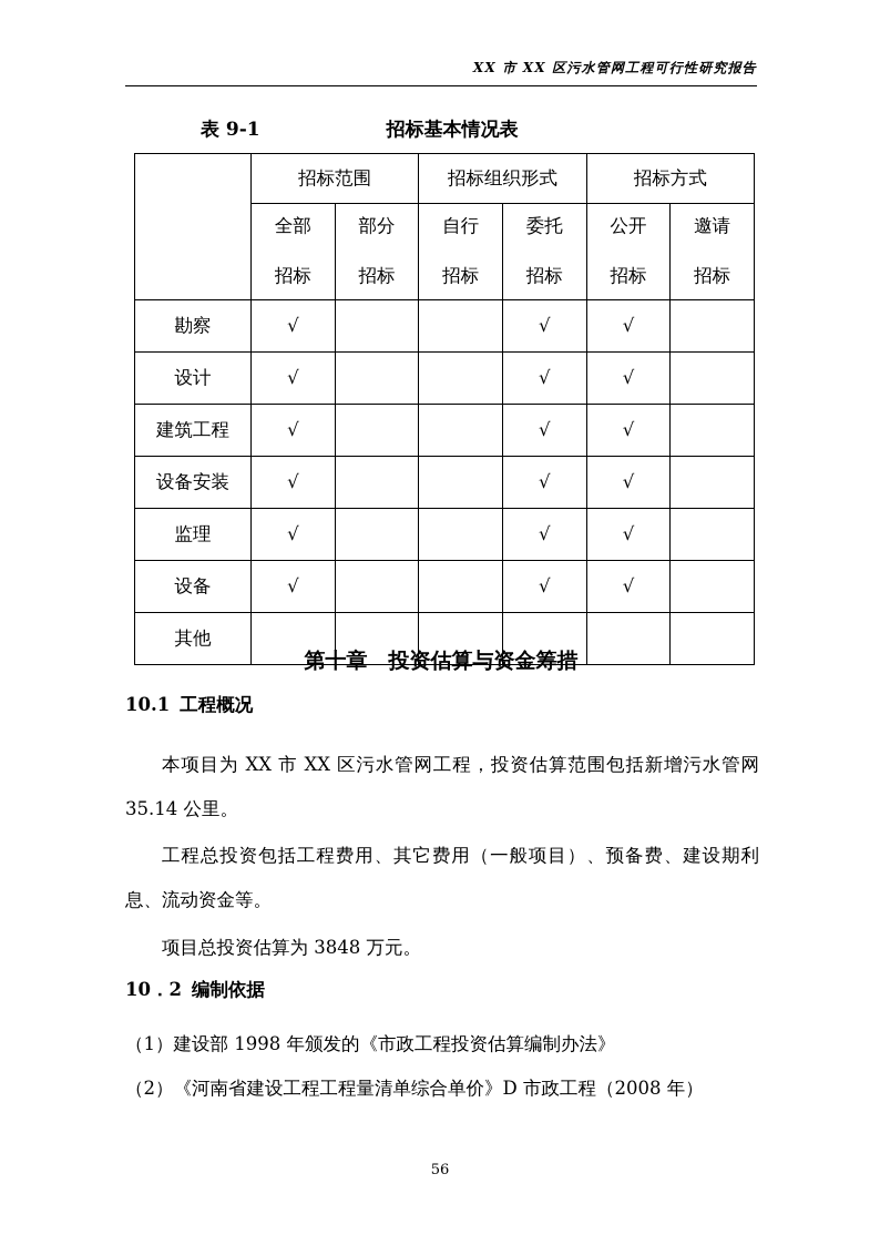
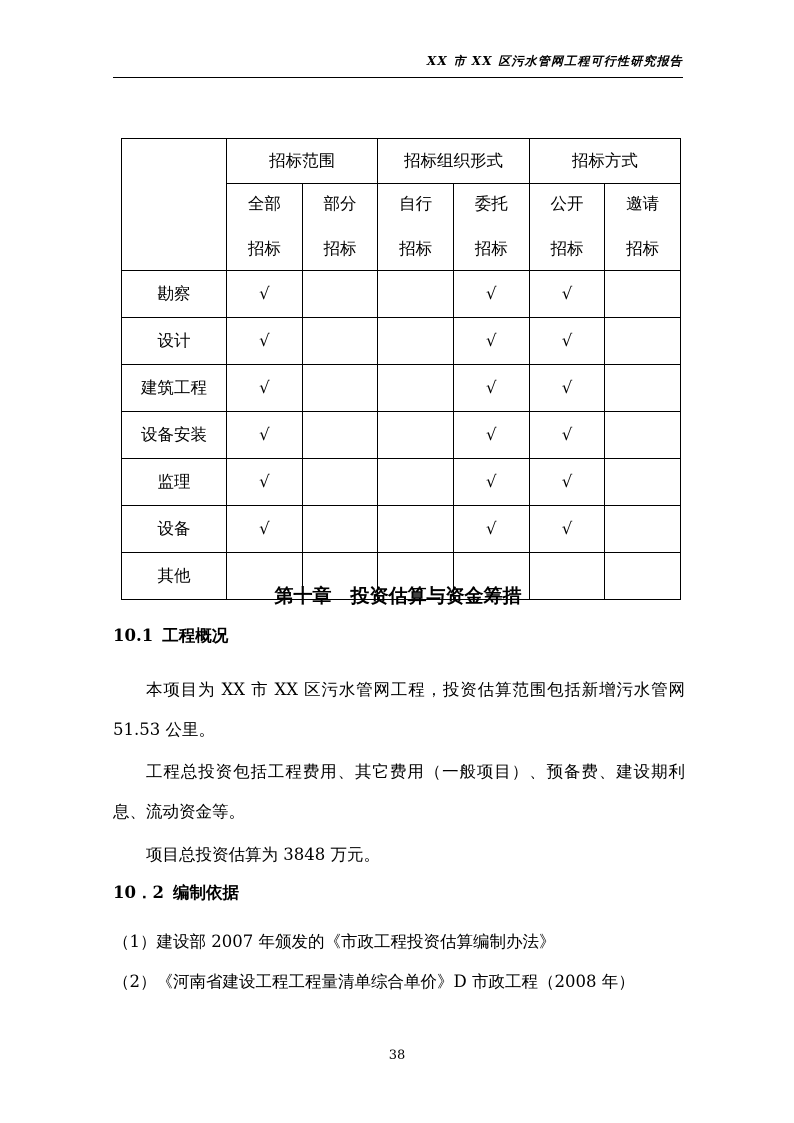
  XX 市 XX 区污水管网工程可行性研究报告
- 表 9-1 招标基本情况表
  	招标范围	招标组织形式	招标方式
  全部 招标	部分 招标	自行 招标	委托 招标	公开 招标	邀请 招标
  勘察	√			√	√
  设计	√			√	√
  建筑工程	√			√	√
  设备安装	√			√	√
  监理	√			√	√
  设备	√			√	√
  其他
  第十章 投资估算与资金筹措
  10.1 工程概况
- 本项目为 XX 市 XX 区污水管网工程，投资估算范围包括新增污水管网 35.14 公里。
+ 本项目为 XX 市 XX 区污水管网工程，投资估算范围包括新增污水管网 51.53 公里。
  工程总投资包括工程费用、其它费用（一般项目）、预备费、建设期利息、流动资金等。
  项目总投资估算为 3848 万元。
  10．2 编制依据
- （1）建设部 1998 年颁发的《市政工程投资估算编制办法》
+ （1）建设部 2007 年颁发的《市政工程投资估算编制办法》
  （2）《河南省建设工程工程量清单综合单价》D 市政工程（2008 年）
- 56
+ 38
